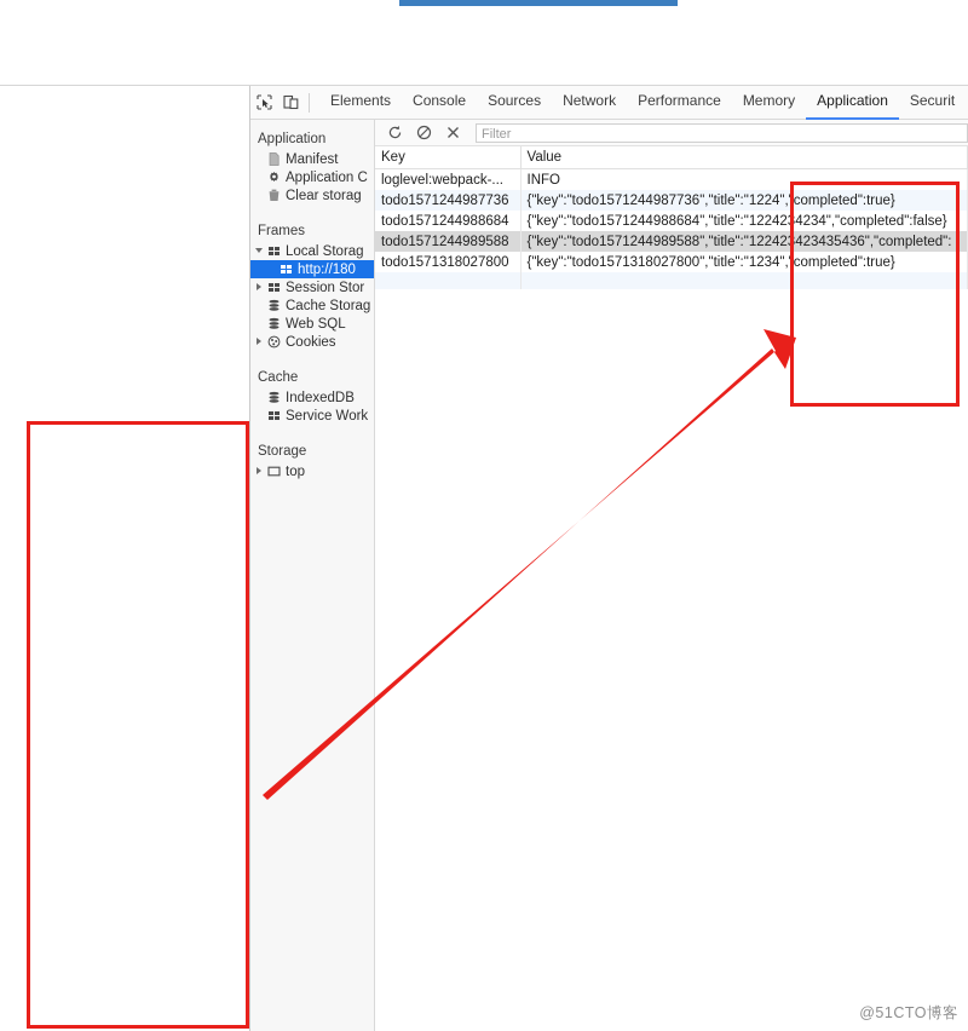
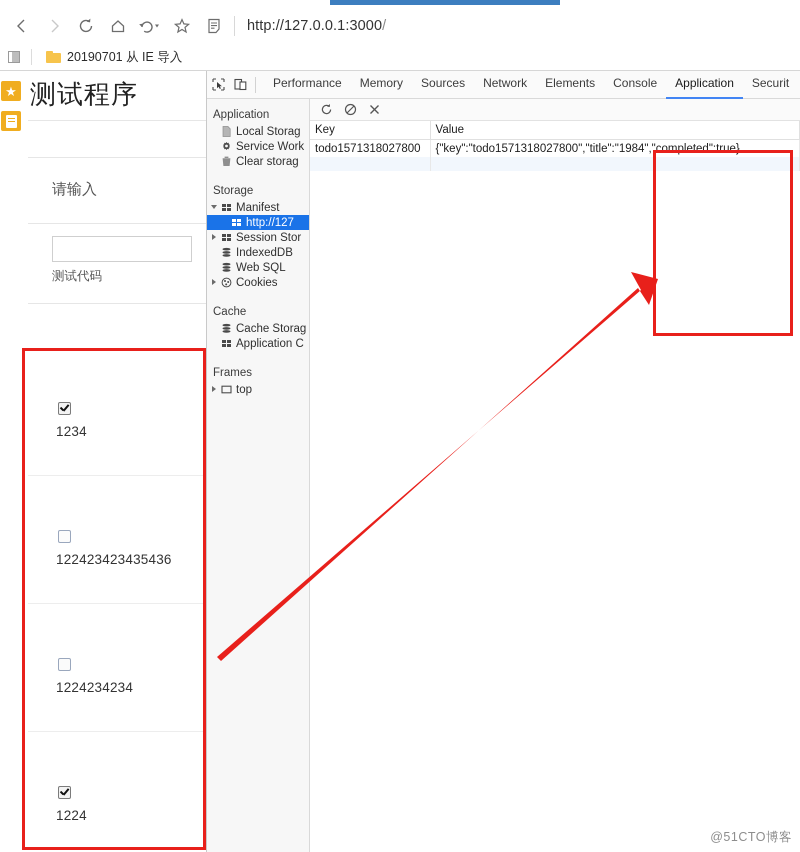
+ http://127.0.0.1:3000
+ /
+ 20190701 从 IE 导入
+ ★
+ 测试程序
+ 请输入
+ 测试代码
+ 1234
+ 122423423435436
+ 1224234234
+ 1224
- Elements
+ Performance
- Console
+ Memory
  Sources
  Network
- Performance
+ Elements
- Memory
+ Console
  Application
  Securit
  Application
- Manifest
+ Local Storag
- Application C
+ Service Work
  Clear storag
- Frames
+ Storage
- Local Storag
+ Manifest
- http://180
+ http://127
  Session Stor
- Cache Storag
+ IndexedDB
  Web SQL
  Cookies
  Cache
- IndexedDB
+ Cache Storag
- Service Work
+ Application C
- Storage
+ Frames
  top
- Filter
  Key	Value
- loglevel:webpack-...	INFO
- todo1571244987736	{"key":"todo1571244987736","title":"1224","completed":true}
- todo1571244988684	{"key":"todo1571244988684","title":"1224234234","completed":false}
- todo1571244989588	{"key":"todo1571244989588","title":"122423423435436","completed":
- todo1571318027800	{"key":"todo1571318027800","title":"1234","completed":true}
+ todo1571318027800	{"key":"todo1571318027800","title":"1984","completed":true}
  @51CTO博客
